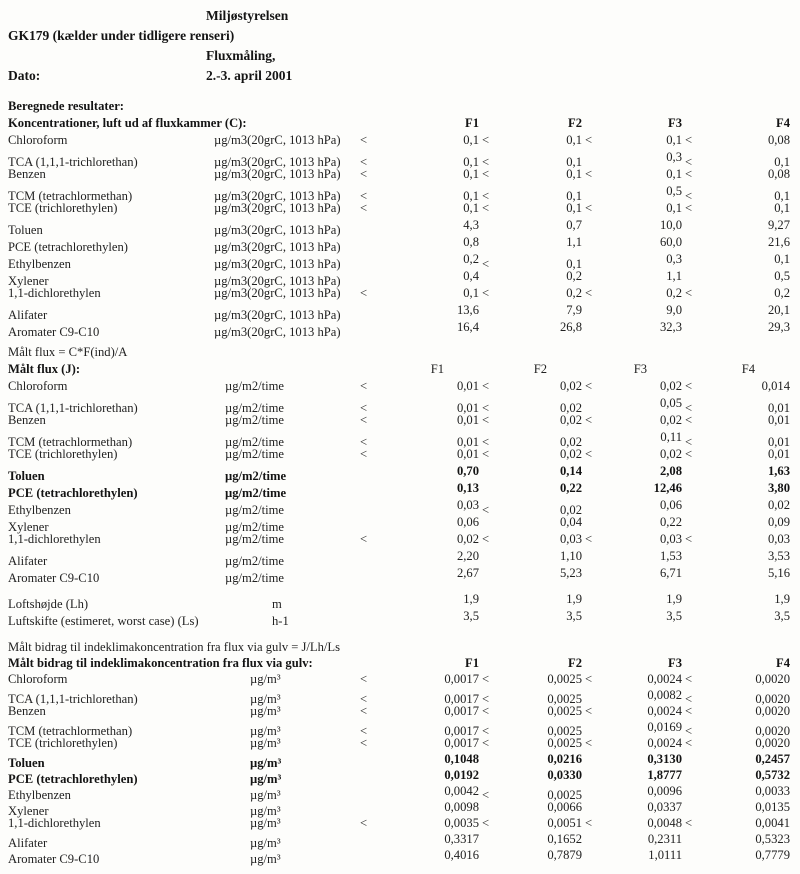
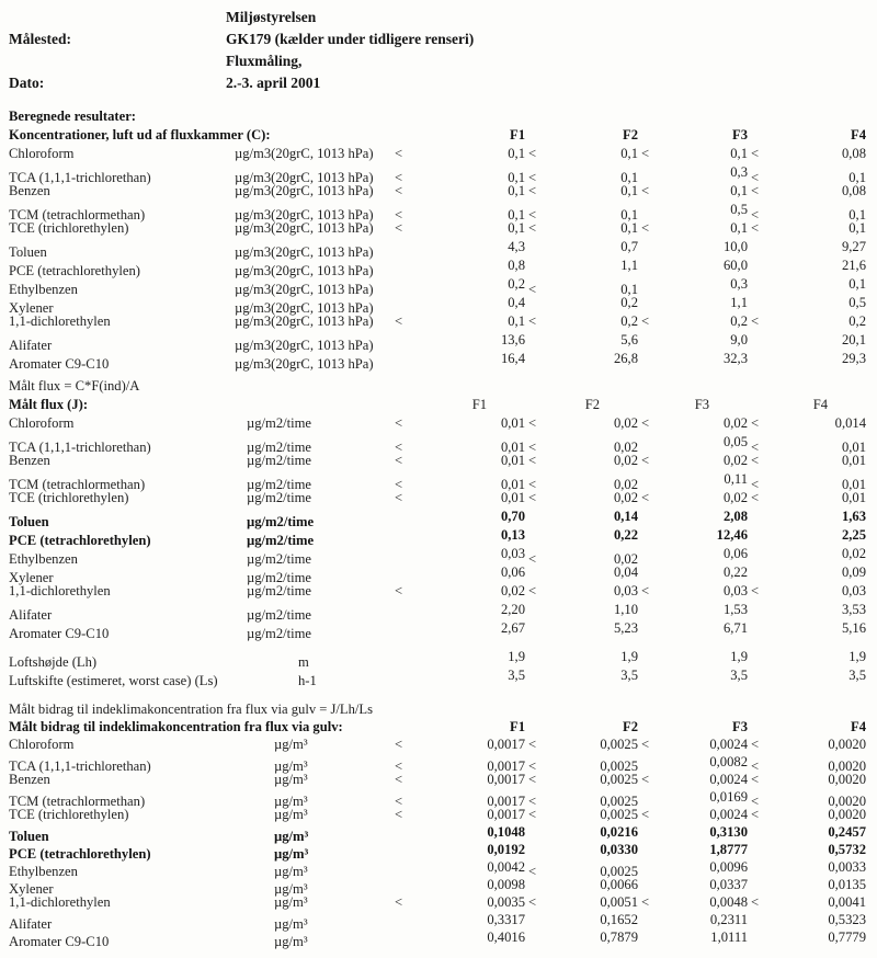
  Miljøstyrelsen
+ Målested:
  GK179 (kælder under tidligere renseri)
  Fluxmåling,
  Dato:
  2.-3. april 2001
  Beregnede resultater:
  Koncentrationer, luft ud af fluxkammer (C):
  F1
  F2
  F3
  F4
  Chloroform
  µg/m3(20grC, 1013 hPa)
  <
  0,1
  <
  0,1
  <
  0,1
  <
  0,08
  TCA (1,1,1-trichlorethan)
  µg/m3(20grC, 1013 hPa)
  <
  0,1
  <
  0,1
  0,3
  <
  0,1
  Benzen
  µg/m3(20grC, 1013 hPa)
  <
  0,1
  <
  0,1
  <
  0,1
  <
  0,08
  TCM (tetrachlormethan)
  µg/m3(20grC, 1013 hPa)
  <
  0,1
  <
  0,1
  0,5
  <
  0,1
  TCE (trichlorethylen)
  µg/m3(20grC, 1013 hPa)
  <
  0,1
  <
  0,1
  <
  0,1
  <
  0,1
  Toluen
  µg/m3(20grC, 1013 hPa)
  4,3
  0,7
  10,0
  9,27
  PCE (tetrachlorethylen)
  µg/m3(20grC, 1013 hPa)
  0,8
  1,1
  60,0
  21,6
  Ethylbenzen
  µg/m3(20grC, 1013 hPa)
  0,2
  <
  0,1
  0,3
  0,1
  Xylener
  µg/m3(20grC, 1013 hPa)
  0,4
  0,2
  1,1
  0,5
  1,1-dichlorethylen
  µg/m3(20grC, 1013 hPa)
  <
  0,1
  <
  0,2
  <
  0,2
  <
  0,2
  Alifater
  µg/m3(20grC, 1013 hPa)
  13,6
- 7,9
+ 5,6
  9,0
  20,1
  Aromater C9-C10
  µg/m3(20grC, 1013 hPa)
  16,4
  26,8
  32,3
  29,3
  Målt flux = C*F(ind)/A
  Målt flux (J):
  F1
  F2
  F3
  F4
  Chloroform
  µg/m2/time
  <
  0,01
  <
  0,02
  <
  0,02
  <
  0,014
  TCA (1,1,1-trichlorethan)
  µg/m2/time
  <
  0,01
  <
  0,02
  0,05
  <
  0,01
  Benzen
  µg/m2/time
  <
  0,01
  <
  0,02
  <
  0,02
  <
  0,01
  TCM (tetrachlormethan)
  µg/m2/time
  <
  0,01
  <
  0,02
  0,11
  <
  0,01
  TCE (trichlorethylen)
  µg/m2/time
  <
  0,01
  <
  0,02
  <
  0,02
  <
  0,01
  Toluen
  µg/m2/time
  0,70
  0,14
  2,08
  1,63
  PCE (tetrachlorethylen)
  µg/m2/time
  0,13
  0,22
  12,46
- 3,80
+ 2,25
  Ethylbenzen
  µg/m2/time
  0,03
  <
  0,02
  0,06
  0,02
  Xylener
  µg/m2/time
  0,06
  0,04
  0,22
  0,09
  1,1-dichlorethylen
  µg/m2/time
  <
  0,02
  <
  0,03
  <
  0,03
  <
  0,03
  Alifater
  µg/m2/time
  2,20
  1,10
  1,53
  3,53
  Aromater C9-C10
  µg/m2/time
  2,67
  5,23
  6,71
  5,16
  Loftshøjde (Lh)
  m
  1,9
  1,9
  1,9
  1,9
  Luftskifte (estimeret, worst case) (Ls)
  h-1
  3,5
  3,5
  3,5
  3,5
  Målt bidrag til indeklimakoncentration fra flux via gulv = J/Lh/Ls
  Målt bidrag til indeklimakoncentration fra flux via gulv:
  F1
  F2
  F3
  F4
  Chloroform
  µg/m³
  <
  0,0017
  <
  0,0025
  <
  0,0024
  <
  0,0020
  TCA (1,1,1-trichlorethan)
  µg/m³
  <
  0,0017
  <
  0,0025
  0,0082
  <
  0,0020
  Benzen
  µg/m³
  <
  0,0017
  <
  0,0025
  <
  0,0024
  <
  0,0020
  TCM (tetrachlormethan)
  µg/m³
  <
  0,0017
  <
  0,0025
  0,0169
  <
  0,0020
  TCE (trichlorethylen)
  µg/m³
  <
  0,0017
  <
  0,0025
  <
  0,0024
  <
  0,0020
  Toluen
  µg/m³
  0,1048
  0,0216
  0,3130
  0,2457
  PCE (tetrachlorethylen)
  µg/m³
  0,0192
  0,0330
  1,8777
  0,5732
  Ethylbenzen
  µg/m³
  0,0042
  <
  0,0025
  0,0096
  0,0033
  Xylener
  µg/m³
  0,0098
  0,0066
  0,0337
  0,0135
  1,1-dichlorethylen
  µg/m³
  <
  0,0035
  <
  0,0051
  <
  0,0048
  <
  0,0041
  Alifater
  µg/m³
  0,3317
  0,1652
  0,2311
  0,5323
  Aromater C9-C10
  µg/m³
  0,4016
  0,7879
  1,0111
  0,7779
